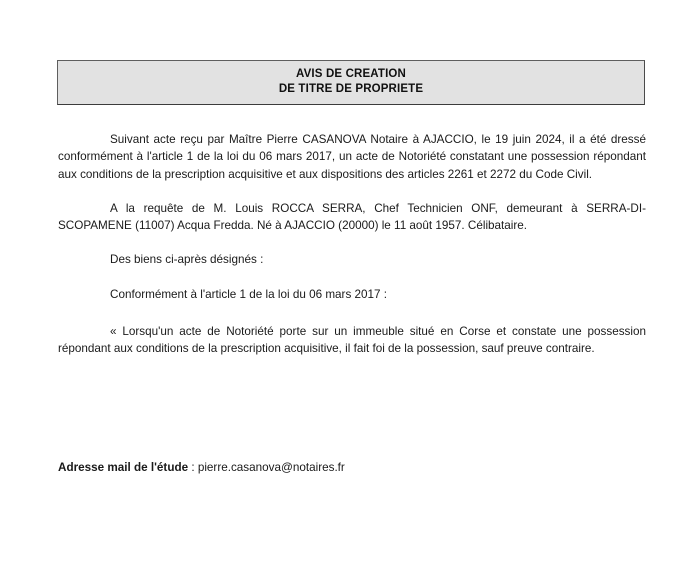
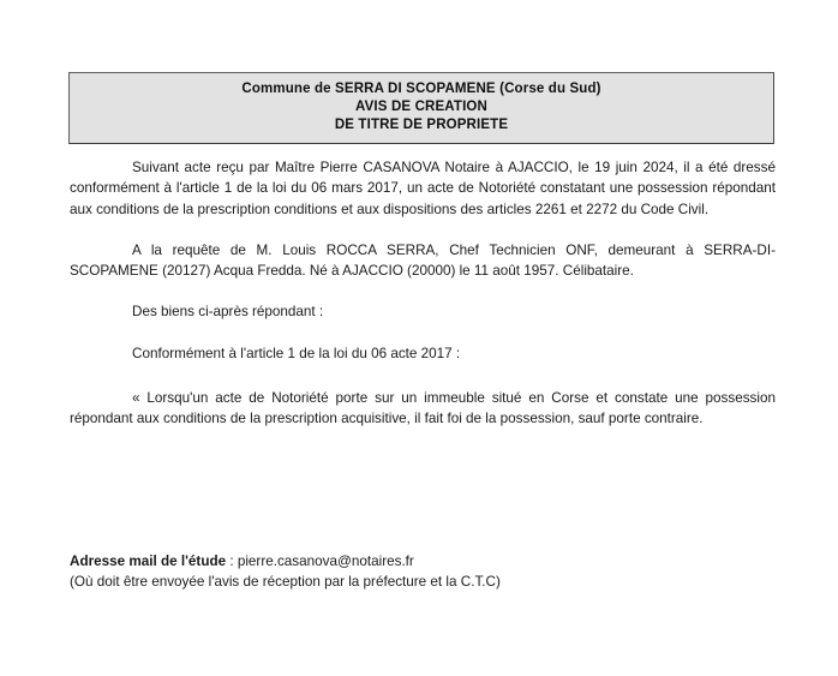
+ Commune de SERRA DI SCOPAMENE (Corse du Sud)
  AVIS DE CREATION
  DE TITRE DE PROPRIETE
- Suivant acte reçu par Maître Pierre CASANOVA Notaire à AJACCIO, le 19 juin 2024, il a été dressé conformément à l'article 1 de la loi du 06 mars 2017, un acte de Notoriété constatant une possession répondant aux conditions de la prescription acquisitive et aux dispositions des articles 2261 et 2272 du Code Civil.
+ Suivant acte reçu par Maître Pierre CASANOVA Notaire à AJACCIO, le 19 juin 2024, il a été dressé conformément à l'article 1 de la loi du 06 mars 2017, un acte de Notoriété constatant une possession répondant aux conditions de la prescription conditions et aux dispositions des articles 2261 et 2272 du Code Civil.
- A la requête de M. Louis ROCCA SERRA, Chef Technicien ONF, demeurant à SERRA-DI-SCOPAMENE (11007) Acqua Fredda. Né à AJACCIO (20000) le 11 août 1957. Célibataire.
+ A la requête de M. Louis ROCCA SERRA, Chef Technicien ONF, demeurant à SERRA-DI-SCOPAMENE (20127) Acqua Fredda. Né à AJACCIO (20000) le 11 août 1957. Célibataire.
- Des biens ci-après désignés :
+ Des biens ci-après répondant :
- Conformément à l'article 1 de la loi du 06 mars 2017 :
+ Conformément à l'article 1 de la loi du 06 acte 2017 :
- « Lorsqu'un acte de Notoriété porte sur un immeuble situé en Corse et constate une possession répondant aux conditions de la prescription acquisitive, il fait foi de la possession, sauf preuve contraire.
+ « Lorsqu'un acte de Notoriété porte sur un immeuble situé en Corse et constate une possession répondant aux conditions de la prescription acquisitive, il fait foi de la possession, sauf porte contraire.
  Adresse mail de l'étude : pierre.casanova@notaires.fr
+ (Où doit être envoyée l'avis de réception par la préfecture et la C.T.C)
